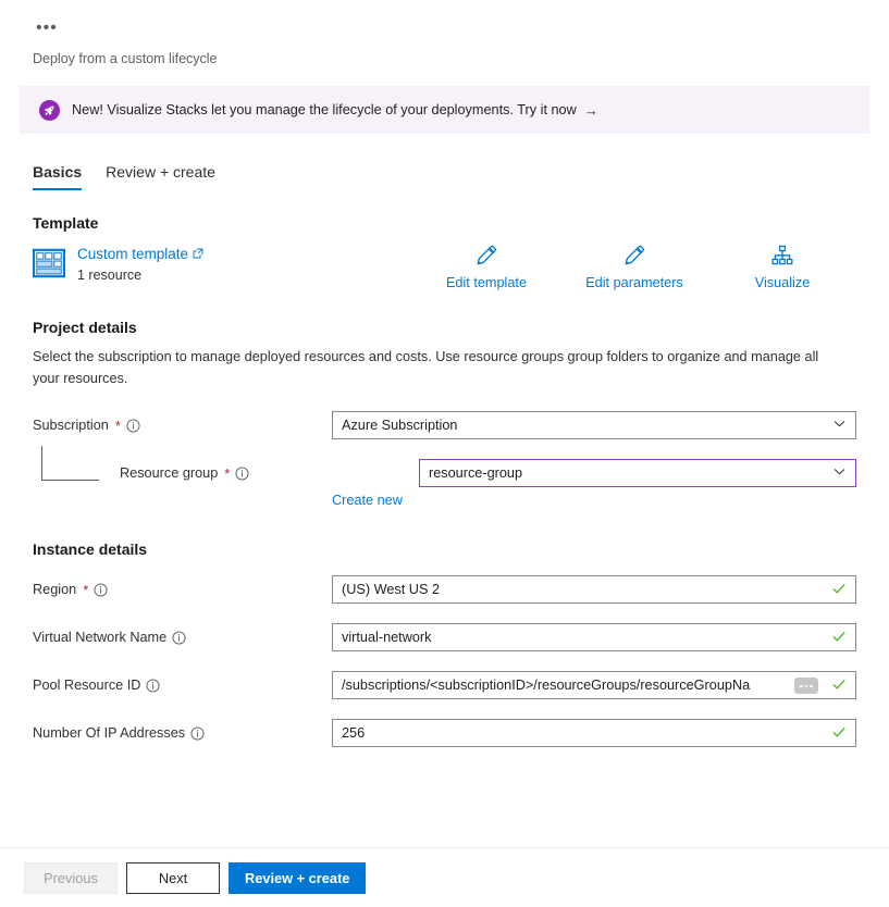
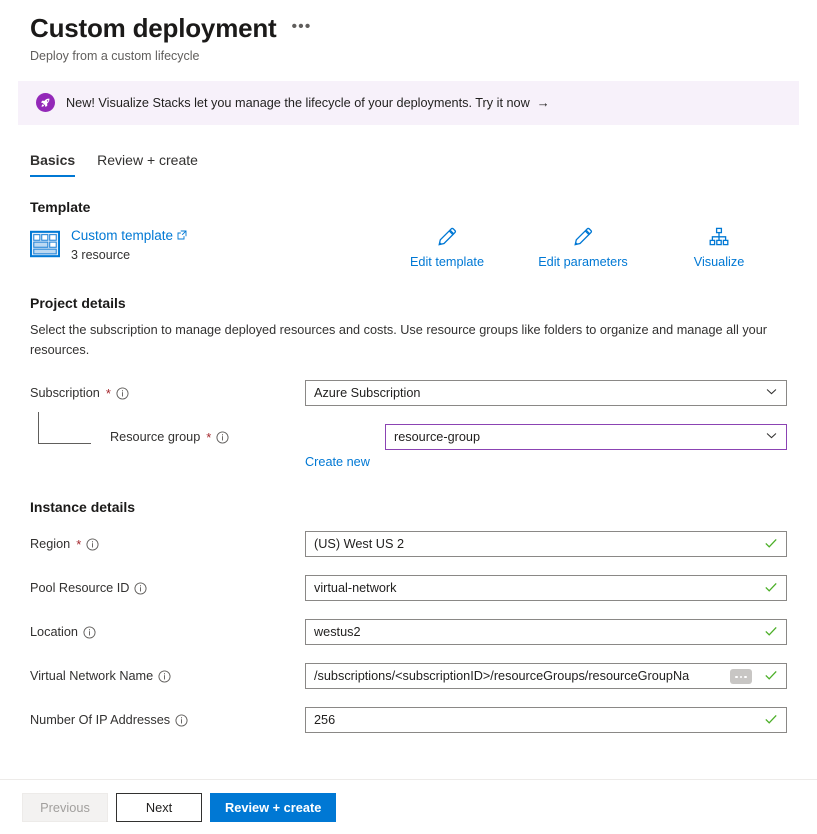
+ Custom deployment
  •••
  Deploy from a custom lifecycle
  New! Visualize Stacks let you manage the lifecycle of your deployments. Try it now
  →
  Basics
  Review + create
  Template
  Custom template
- 1 resource
+ 3 resource
  Edit template
  Edit parameters
  Visualize
  Project details
- Select the subscription to manage deployed resources and costs. Use resource groups group folders to organize and manage all your resources.
+ Select the subscription to manage deployed resources and costs. Use resource groups like folders to organize and manage all your resources.
  Subscription
  *
  Azure Subscription
  Resource group
  *
  resource-group
  Create new
  Instance details
  Region
  *
  (US) West US 2
- Virtual Network Name
+ Pool Resource ID
  virtual-network
+ Location
+ westus2
- Pool Resource ID
+ Virtual Network Name
  /subscriptions/<subscriptionID>/resourceGroups/resourceGroupNa
  Number Of IP Addresses
  256
  Previous
  Next
  Review + create
